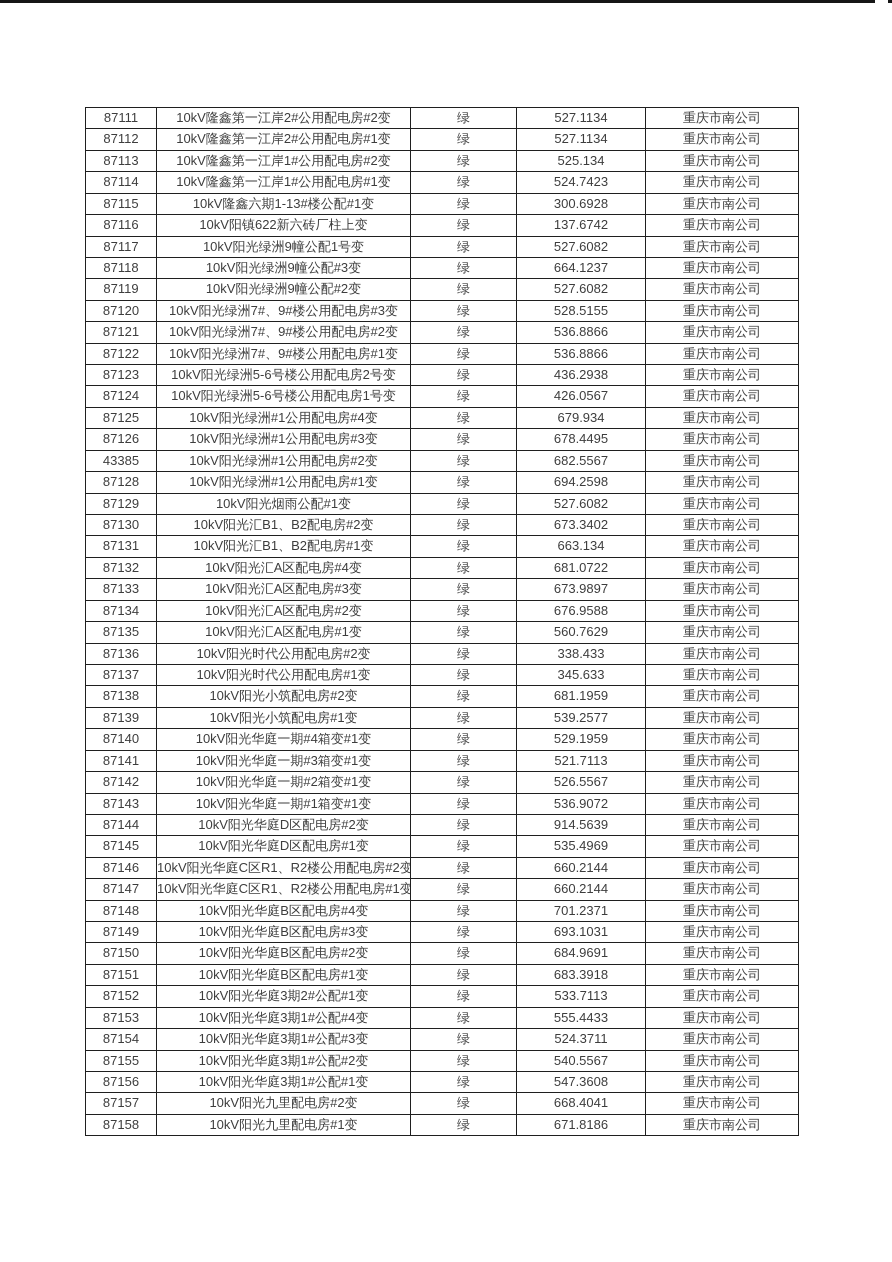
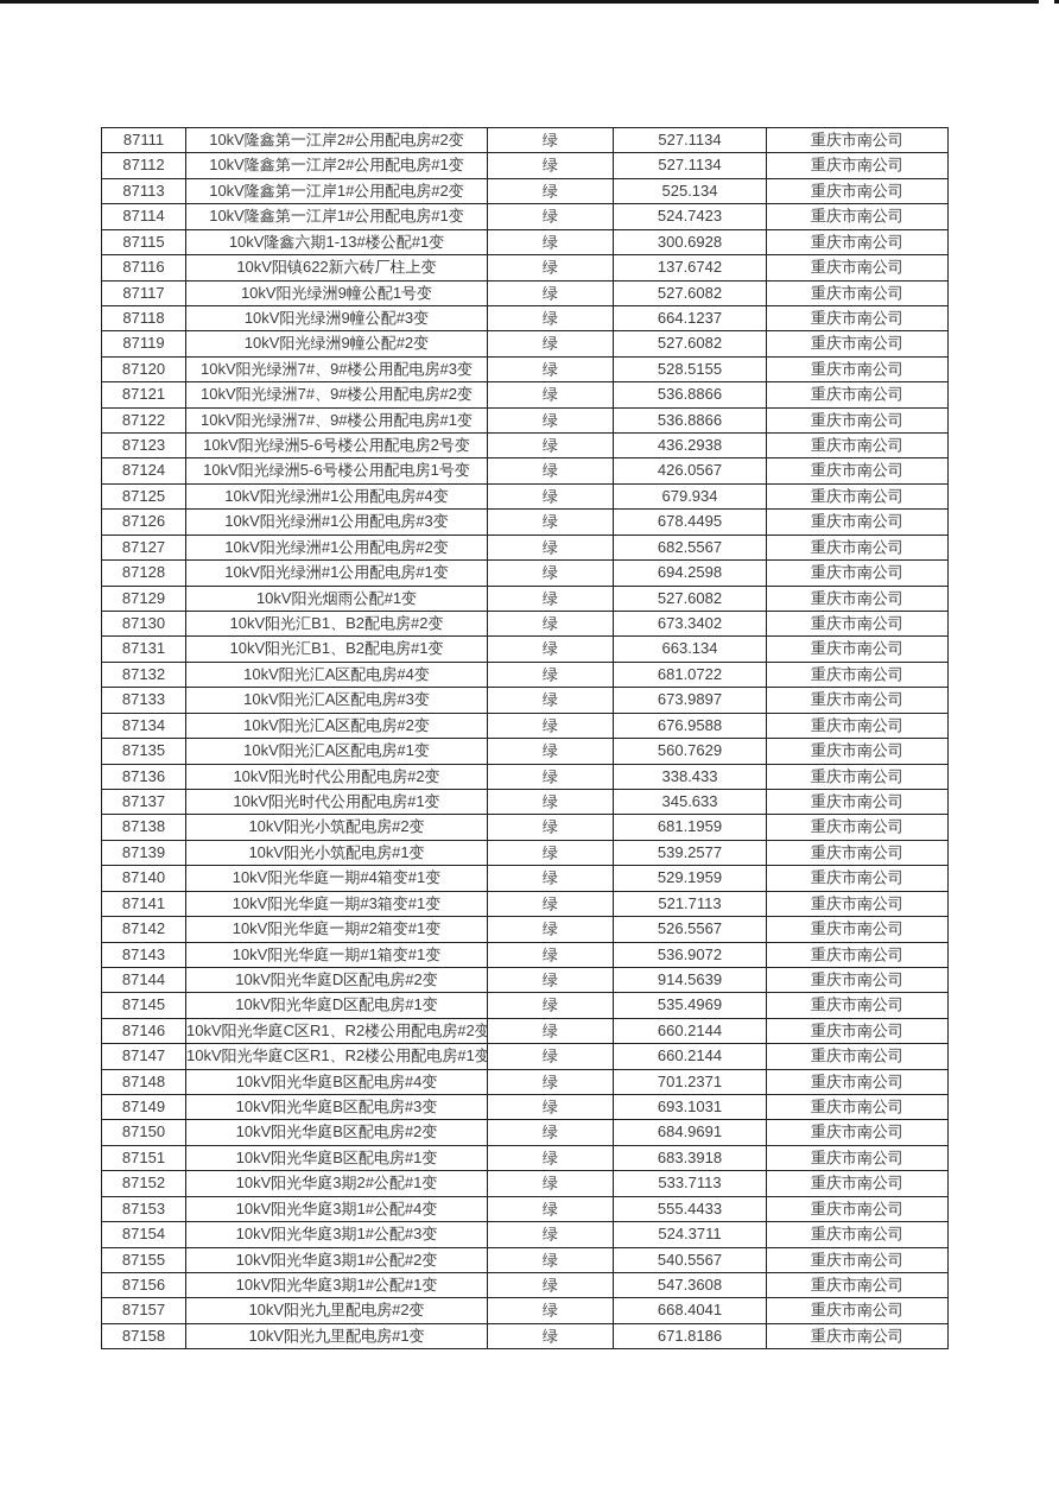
  87111	10kV隆鑫第一江岸2#公用配电房#2变	绿	527.1134	重庆市南公司
  87112	10kV隆鑫第一江岸2#公用配电房#1变	绿	527.1134	重庆市南公司
  87113	10kV隆鑫第一江岸1#公用配电房#2变	绿	525.134	重庆市南公司
  87114	10kV隆鑫第一江岸1#公用配电房#1变	绿	524.7423	重庆市南公司
  87115	10kV隆鑫六期1-13#楼公配#1变	绿	300.6928	重庆市南公司
  87116	10kV阳镇622新六砖厂柱上变	绿	137.6742	重庆市南公司
  87117	10kV阳光绿洲9幢公配1号变	绿	527.6082	重庆市南公司
  87118	10kV阳光绿洲9幢公配#3变	绿	664.1237	重庆市南公司
  87119	10kV阳光绿洲9幢公配#2变	绿	527.6082	重庆市南公司
  87120	10kV阳光绿洲7#、9#楼公用配电房#3变	绿	528.5155	重庆市南公司
  87121	10kV阳光绿洲7#、9#楼公用配电房#2变	绿	536.8866	重庆市南公司
  87122	10kV阳光绿洲7#、9#楼公用配电房#1变	绿	536.8866	重庆市南公司
  87123	10kV阳光绿洲5-6号楼公用配电房2号变	绿	436.2938	重庆市南公司
  87124	10kV阳光绿洲5-6号楼公用配电房1号变	绿	426.0567	重庆市南公司
  87125	10kV阳光绿洲#1公用配电房#4变	绿	679.934	重庆市南公司
  87126	10kV阳光绿洲#1公用配电房#3变	绿	678.4495	重庆市南公司
- 43385	10kV阳光绿洲#1公用配电房#2变	绿	682.5567	重庆市南公司
+ 87127	10kV阳光绿洲#1公用配电房#2变	绿	682.5567	重庆市南公司
  87128	10kV阳光绿洲#1公用配电房#1变	绿	694.2598	重庆市南公司
  87129	10kV阳光烟雨公配#1变	绿	527.6082	重庆市南公司
  87130	10kV阳光汇B1、B2配电房#2变	绿	673.3402	重庆市南公司
  87131	10kV阳光汇B1、B2配电房#1变	绿	663.134	重庆市南公司
  87132	10kV阳光汇A区配电房#4变	绿	681.0722	重庆市南公司
  87133	10kV阳光汇A区配电房#3变	绿	673.9897	重庆市南公司
  87134	10kV阳光汇A区配电房#2变	绿	676.9588	重庆市南公司
  87135	10kV阳光汇A区配电房#1变	绿	560.7629	重庆市南公司
  87136	10kV阳光时代公用配电房#2变	绿	338.433	重庆市南公司
  87137	10kV阳光时代公用配电房#1变	绿	345.633	重庆市南公司
  87138	10kV阳光小筑配电房#2变	绿	681.1959	重庆市南公司
  87139	10kV阳光小筑配电房#1变	绿	539.2577	重庆市南公司
  87140	10kV阳光华庭一期#4箱变#1变	绿	529.1959	重庆市南公司
  87141	10kV阳光华庭一期#3箱变#1变	绿	521.7113	重庆市南公司
  87142	10kV阳光华庭一期#2箱变#1变	绿	526.5567	重庆市南公司
  87143	10kV阳光华庭一期#1箱变#1变	绿	536.9072	重庆市南公司
  87144	10kV阳光华庭D区配电房#2变	绿	914.5639	重庆市南公司
  87145	10kV阳光华庭D区配电房#1变	绿	535.4969	重庆市南公司
  87146	10kV阳光华庭C区R1、R2楼公用配电房#2变	绿	660.2144	重庆市南公司
  87147	10kV阳光华庭C区R1、R2楼公用配电房#1变	绿	660.2144	重庆市南公司
  87148	10kV阳光华庭B区配电房#4变	绿	701.2371	重庆市南公司
  87149	10kV阳光华庭B区配电房#3变	绿	693.1031	重庆市南公司
  87150	10kV阳光华庭B区配电房#2变	绿	684.9691	重庆市南公司
  87151	10kV阳光华庭B区配电房#1变	绿	683.3918	重庆市南公司
  87152	10kV阳光华庭3期2#公配#1变	绿	533.7113	重庆市南公司
  87153	10kV阳光华庭3期1#公配#4变	绿	555.4433	重庆市南公司
  87154	10kV阳光华庭3期1#公配#3变	绿	524.3711	重庆市南公司
  87155	10kV阳光华庭3期1#公配#2变	绿	540.5567	重庆市南公司
  87156	10kV阳光华庭3期1#公配#1变	绿	547.3608	重庆市南公司
  87157	10kV阳光九里配电房#2变	绿	668.4041	重庆市南公司
  87158	10kV阳光九里配电房#1变	绿	671.8186	重庆市南公司
